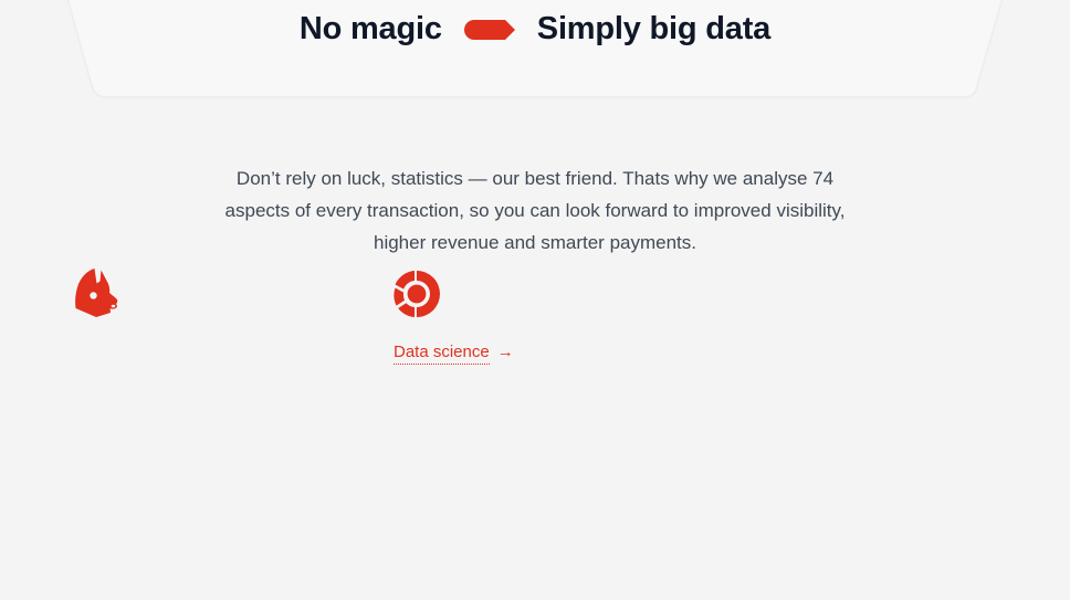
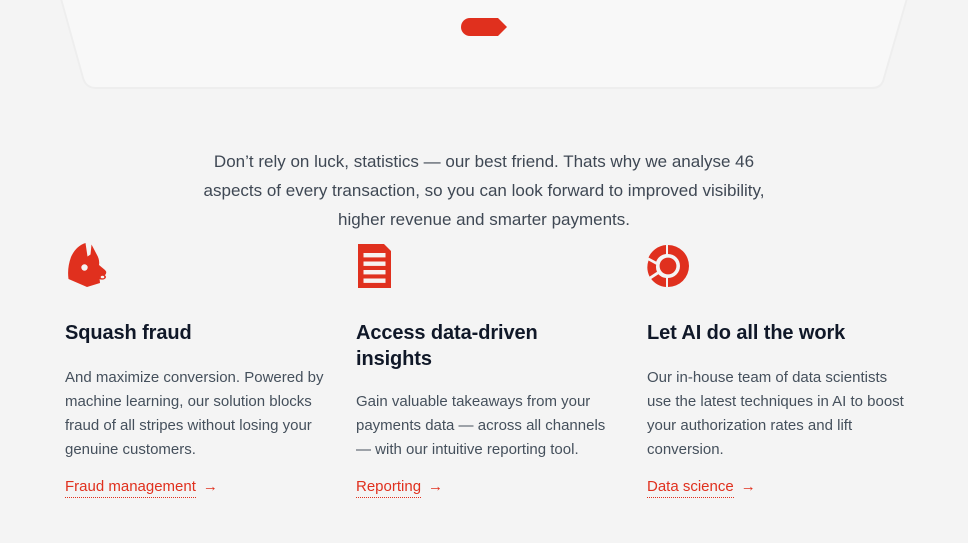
- No magic
- Simply big data
- Don’t rely on luck, statistics — our best friend. Thats why we analyse 74 aspects of every transaction, so you can look forward to improved visibility, higher revenue and smarter payments.
+ Don’t rely on luck, statistics — our best friend. Thats why we analyse 46 aspects of every transaction, so you can look forward to improved visibility, higher revenue and smarter payments.
+ Squash fraud
+ And maximize conversion. Powered by machine learning, our solution blocks fraud of all stripes without losing your genuine customers.
+ Fraud management →
+ Access data-driven insights
+ Gain valuable takeaways from your payments data — across all channels — with our intuitive reporting tool.
+ Reporting →
+ Let AI do all the work
+ Our in-house team of data scientists use the latest techniques in AI to boost your authorization rates and lift conversion.
  Data science →
